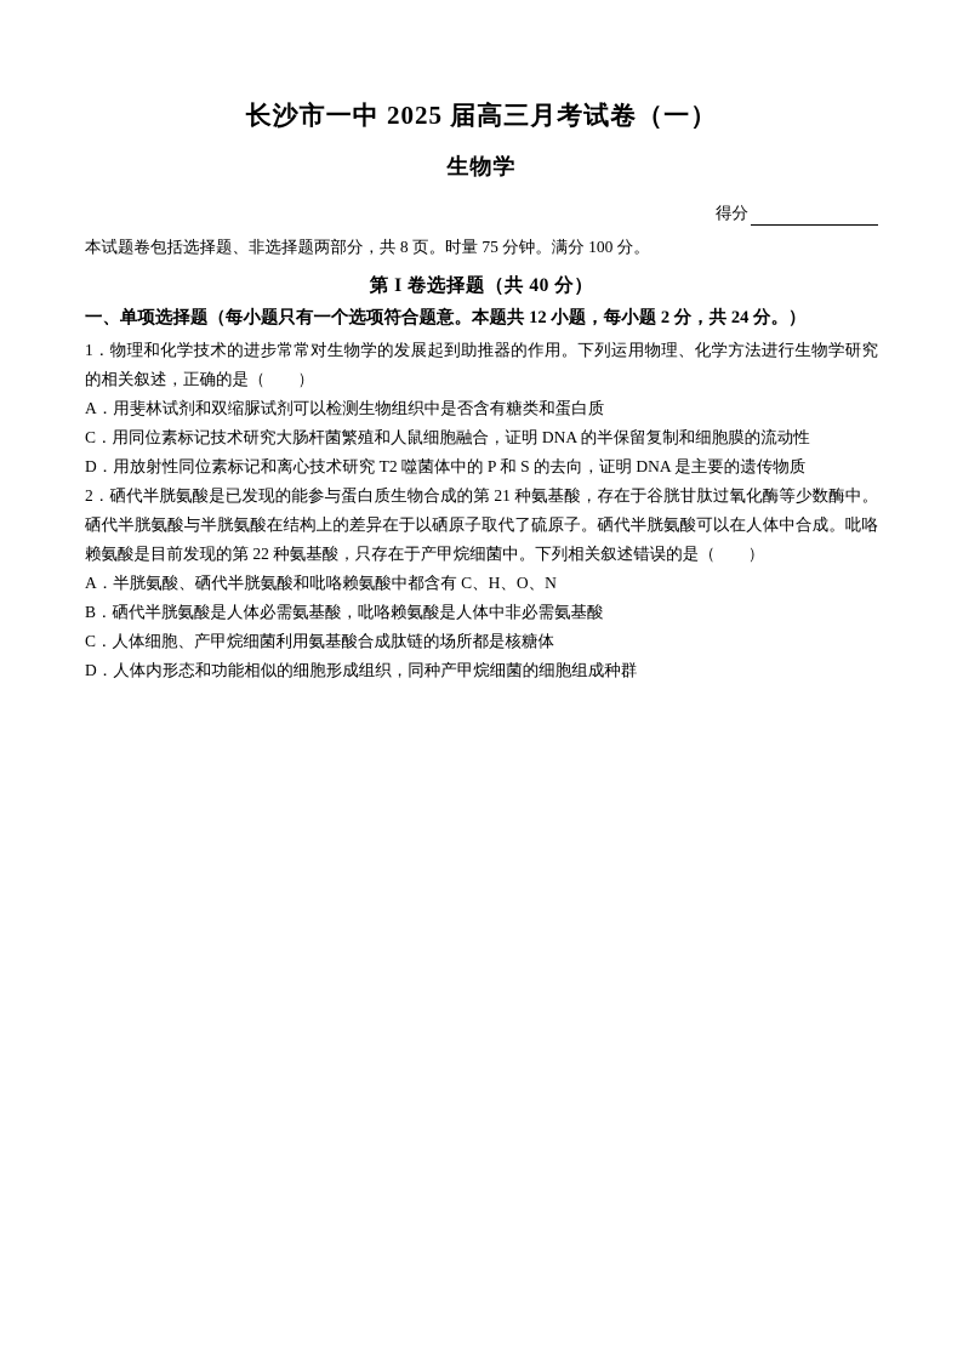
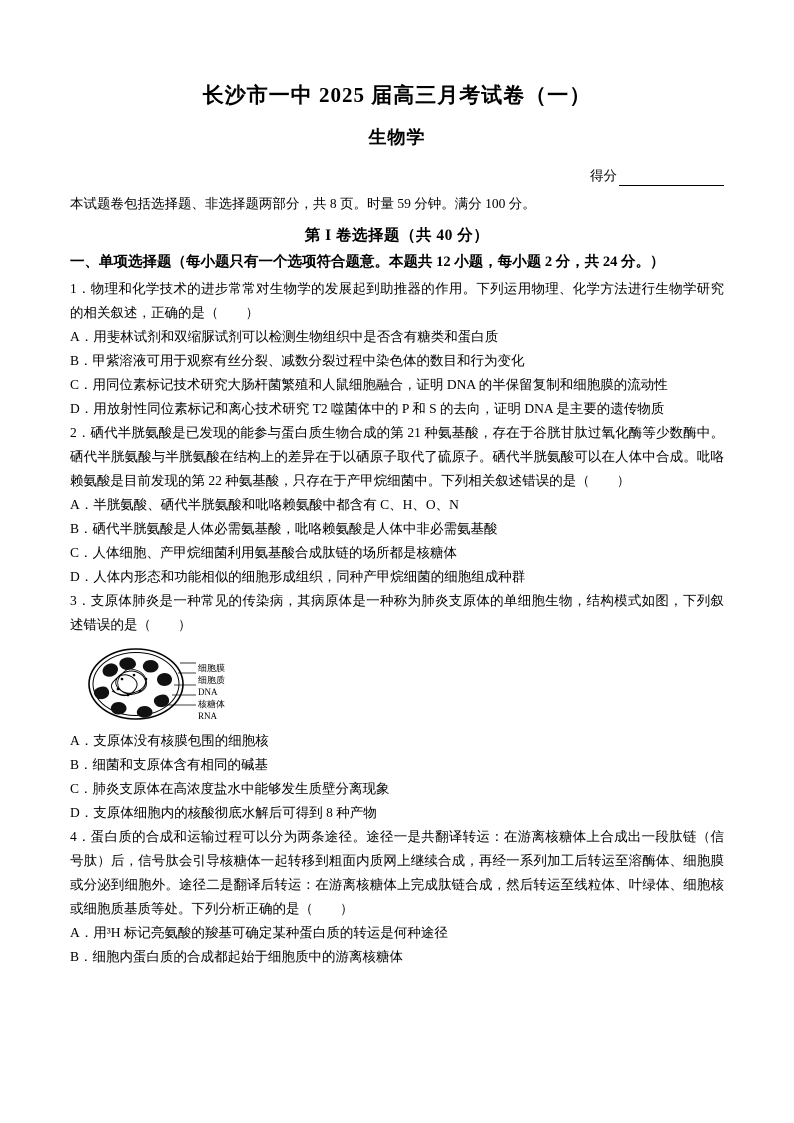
  长沙市一中 2025 届高三月考试卷（一）
  生物学
  得分
- 本试题卷包括选择题、非选择题两部分，共 8 页。时量 75 分钟。满分 100 分。
+ 本试题卷包括选择题、非选择题两部分，共 8 页。时量 59 分钟。满分 100 分。
  第 I 卷选择题（共 40 分）
  一、单项选择题（每小题只有一个选项符合题意。本题共 12 小题，每小题 2 分，共 24 分。）
  1．物理和化学技术的进步常常对生物学的发展起到助推器的作用。下列运用物理、化学方法进行生物学研究的相关叙述，正确的是（ ）
  A．用斐林试剂和双缩脲试剂可以检测生物组织中是否含有糖类和蛋白质
+ B．甲紫溶液可用于观察有丝分裂、减数分裂过程中染色体的数目和行为变化
  C．用同位素标记技术研究大肠杆菌繁殖和人鼠细胞融合，证明 DNA 的半保留复制和细胞膜的流动性
  D．用放射性同位素标记和离心技术研究 T2 噬菌体中的 P 和 S 的去向，证明 DNA 是主要的遗传物质
  2．硒代半胱氨酸是已发现的能参与蛋白质生物合成的第 21 种氨基酸，存在于谷胱甘肽过氧化酶等少数酶中。硒代半胱氨酸与半胱氨酸在结构上的差异在于以硒原子取代了硫原子。硒代半胱氨酸可以在人体中合成。吡咯赖氨酸是目前发现的第 22 种氨基酸，只存在于产甲烷细菌中。下列相关叙述错误的是（ ）
  A．半胱氨酸、硒代半胱氨酸和吡咯赖氨酸中都含有 C、H、O、N
  B．硒代半胱氨酸是人体必需氨基酸，吡咯赖氨酸是人体中非必需氨基酸
  C．人体细胞、产甲烷细菌利用氨基酸合成肽链的场所都是核糖体
  D．人体内形态和功能相似的细胞形成组织，同种产甲烷细菌的细胞组成种群
+ 3．支原体肺炎是一种常见的传染病，其病原体是一种称为肺炎支原体的单细胞生物，结构模式如图，下列叙述错误的是（ ）
+ 细胞膜
+ 细胞质
+ DNA
+ 核糖体
+ RNA
+ A．支原体没有核膜包围的细胞核
+ B．细菌和支原体含有相同的碱基
+ C．肺炎支原体在高浓度盐水中能够发生质壁分离现象
+ D．支原体细胞内的核酸彻底水解后可得到 8 种产物
+ 4．蛋白质的合成和运输过程可以分为两条途径。途径一是共翻译转运：在游离核糖体上合成出一段肽链（信号肽）后，信号肽会引导核糖体一起转移到粗面内质网上继续合成，再经一系列加工后转运至溶酶体、细胞膜或分泌到细胞外。途径二是翻译后转运：在游离核糖体上完成肽链合成，然后转运至线粒体、叶绿体、细胞核或细胞质基质等处。下列分析正确的是（ ）
+ A．用³H 标记亮氨酸的羧基可确定某种蛋白质的转运是何种途径
+ B．细胞内蛋白质的合成都起始于细胞质中的游离核糖体
